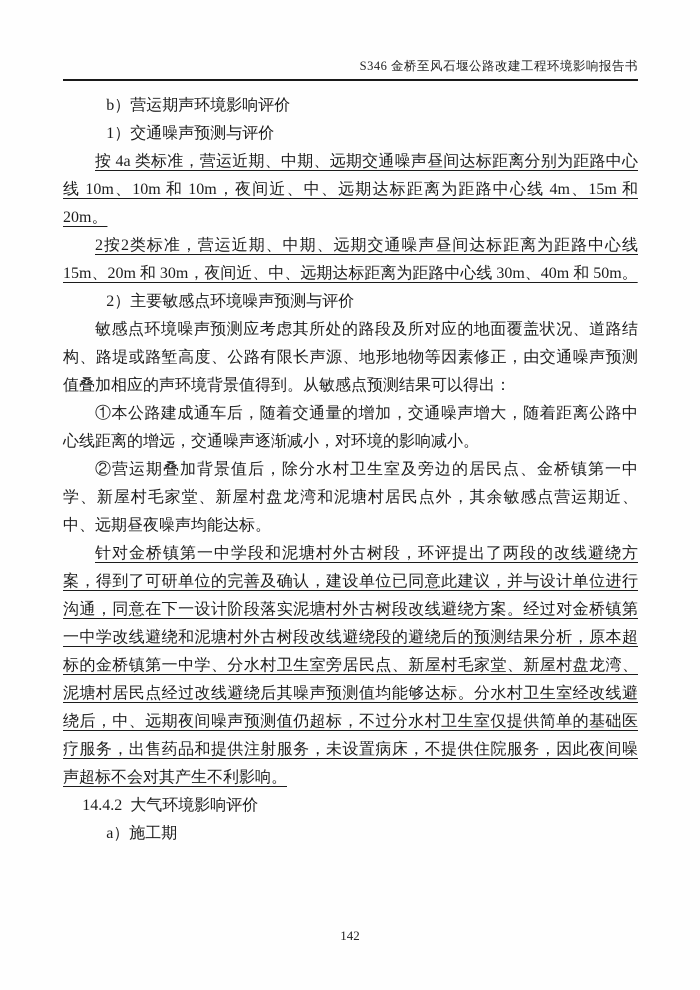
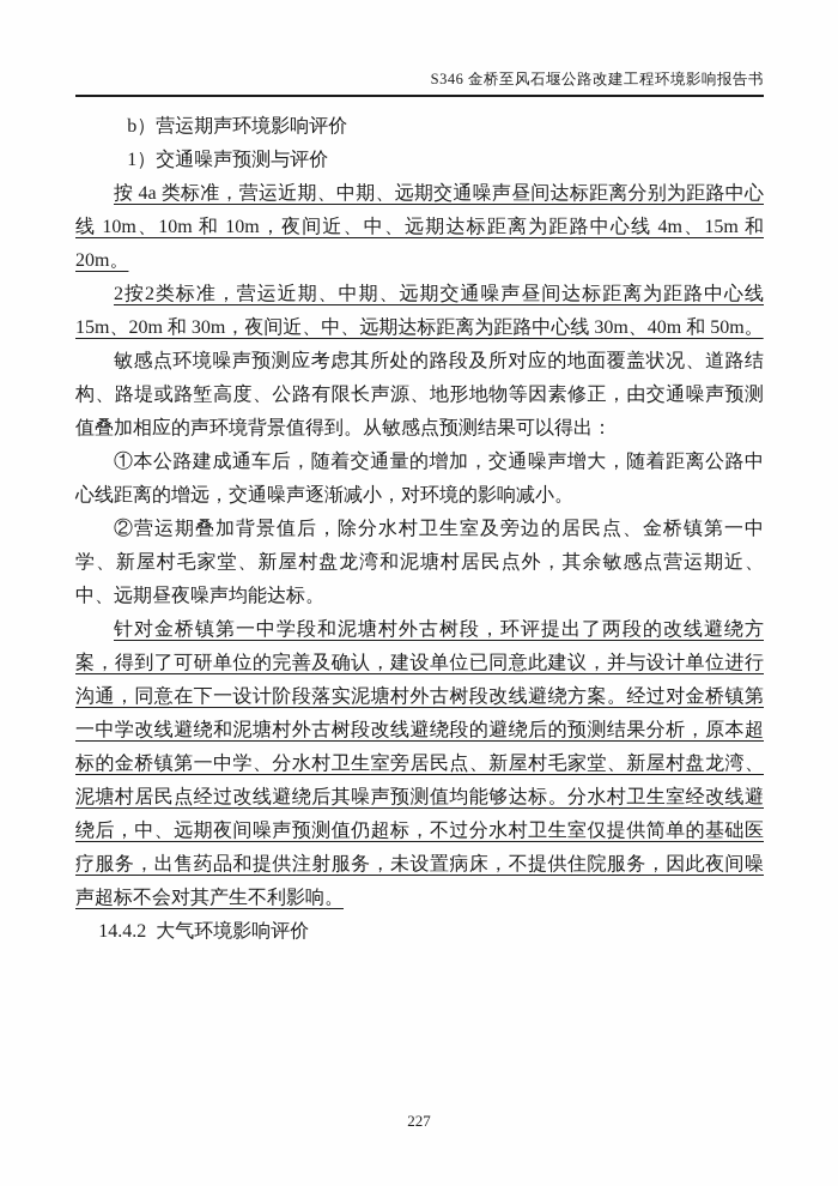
  S346 金桥至风石堰公路改建工程环境影响报告书
  b）营运期声环境影响评价
  1）交通噪声预测与评价
  按 4a 类标准，营运近期、中期、远期交通噪声昼间达标距离分别为距路中心线 10m、10m 和 10m，夜间近、中、远期达标距离为距路中心线 4m、15m 和 20m。
  2按2类标准，营运近期、中期、远期交通噪声昼间达标距离为距路中心线15m、20m 和 30m，夜间近、中、远期达标距离为距路中心线 30m、40m 和 50m。
- 2）主要敏感点环境噪声预测与评价
  敏感点环境噪声预测应考虑其所处的路段及所对应的地面覆盖状况、道路结构、路堤或路堑高度、公路有限长声源、地形地物等因素修正，由交通噪声预测值叠加相应的声环境背景值得到。从敏感点预测结果可以得出：
  ①本公路建成通车后，随着交通量的增加，交通噪声增大，随着距离公路中心线距离的增远，交通噪声逐渐减小，对环境的影响减小。
  ②营运期叠加背景值后，除分水村卫生室及旁边的居民点、金桥镇第一中学、新屋村毛家堂、新屋村盘龙湾和泥塘村居民点外，其余敏感点营运期近、中、远期昼夜噪声均能达标。
  针对金桥镇第一中学段和泥塘村外古树段，环评提出了两段的改线避绕方案，得到了可研单位的完善及确认，建设单位已同意此建议，并与设计单位进行沟通，同意在下一设计阶段落实泥塘村外古树段改线避绕方案。经过对金桥镇第一中学改线避绕和泥塘村外古树段改线避绕段的避绕后的预测结果分析，原本超标的金桥镇第一中学、分水村卫生室旁居民点、新屋村毛家堂、新屋村盘龙湾、泥塘村居民点经过改线避绕后其噪声预测值均能够达标。分水村卫生室经改线避绕后，中、远期夜间噪声预测值仍超标，不过分水村卫生室仅提供简单的基础医疗服务，出售药品和提供注射服务，未设置病床，不提供住院服务，因此夜间噪声超标不会对其产生不利影响。
  14.4.2 大气环境影响评价
- a）施工期
- 142
+ 227
